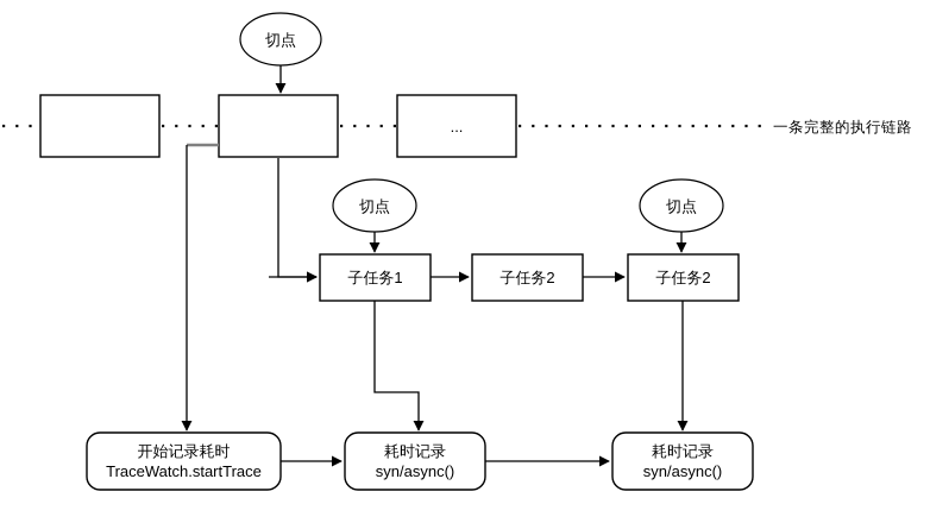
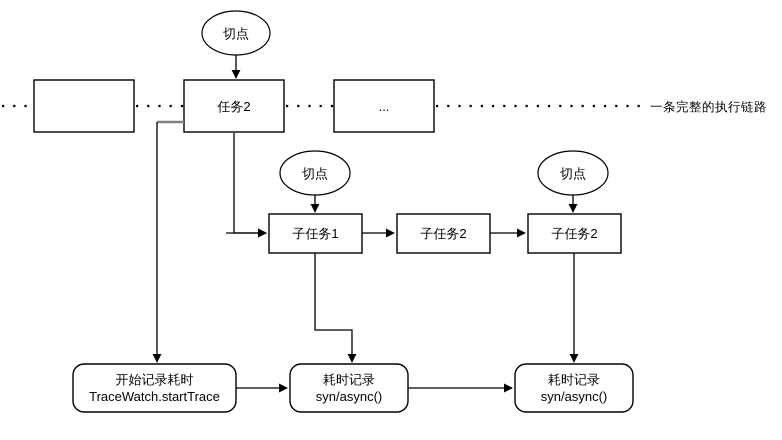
  切点
  切点
  切点
+ 任务2
  ...
  子任务1
  子任务2
  子任务2
  开始记录耗时
  TraceWatch.startTrace
  耗时记录
  syn/async()
  耗时记录
  syn/async()
  一条完整的执行链路
